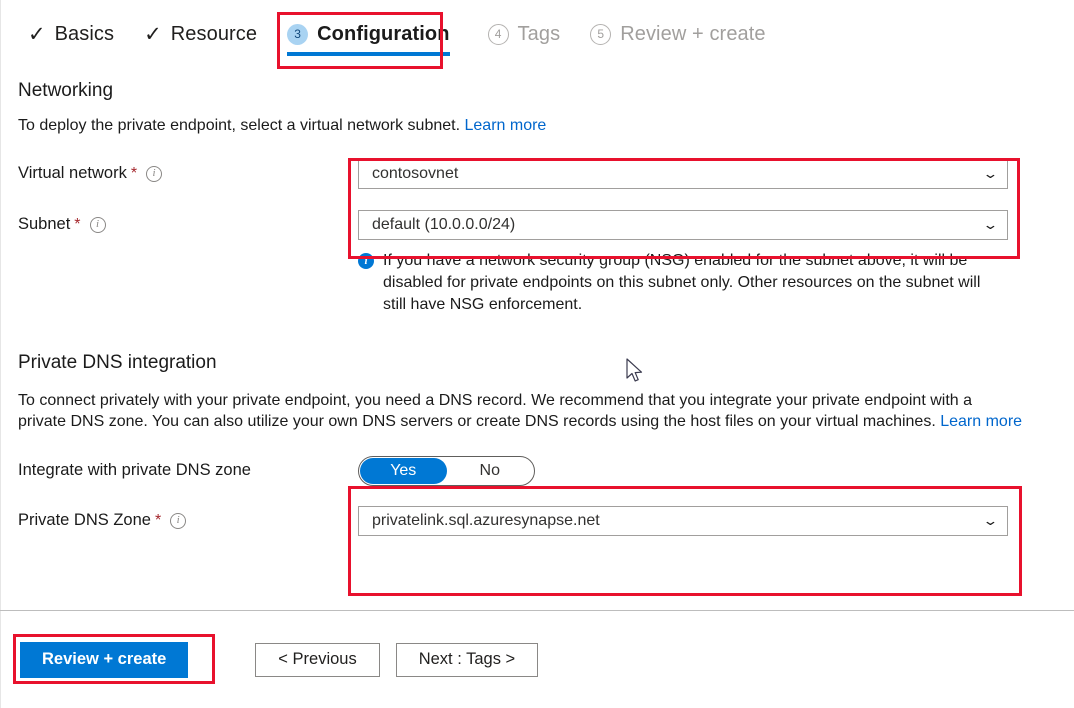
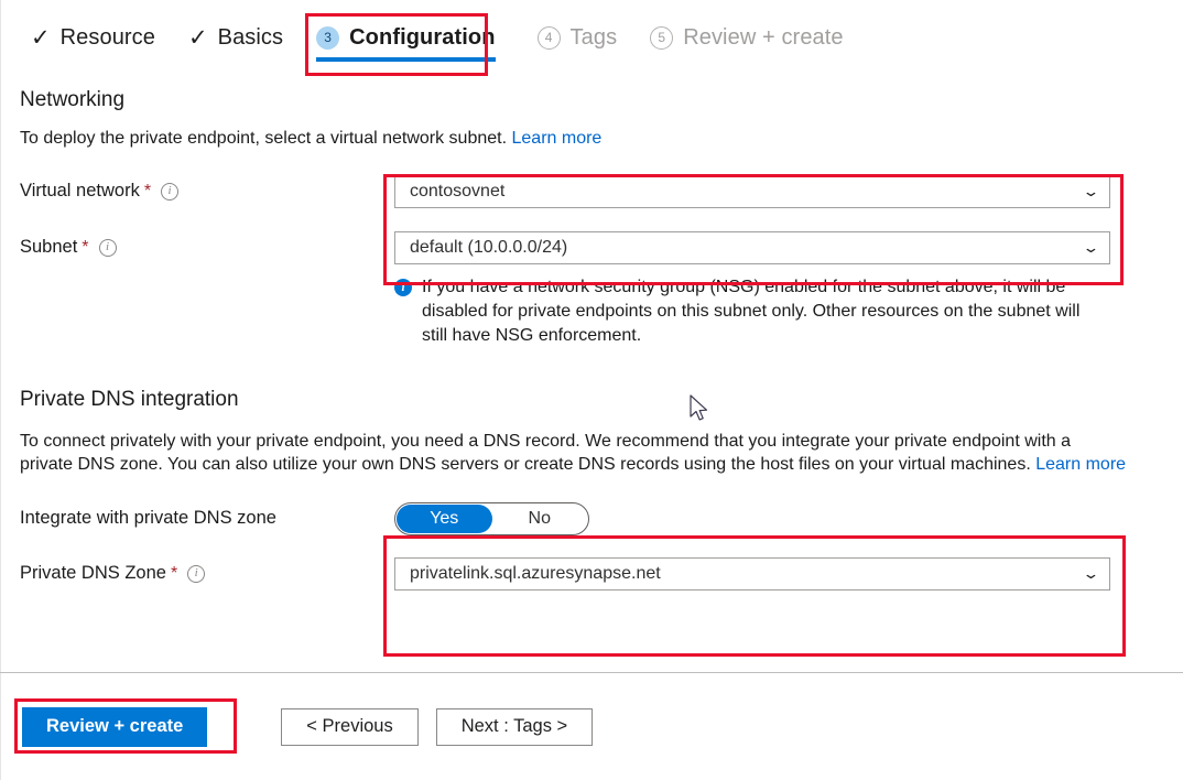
  ✓
- Basics
+ Resource
  ✓
- Resource
+ Basics
  3
  Configuration
  4
  Tags
  5
  Review + create
  Networking
  To deploy the private endpoint, select a virtual network subnet. Learn more
  Virtual network
  *
  i
  contosovnet
  ⌄
  Subnet
  *
  i
  default (10.0.0.0/24)
  ⌄
  i
  If you have a network security group (NSG) enabled for the subnet above, it will be disabled for private endpoints on this subnet only. Other resources on the subnet will still have NSG enforcement.
  Private DNS integration
  To connect privately with your private endpoint, you need a DNS record. We recommend that you integrate your private endpoint with a private DNS zone. You can also utilize your own DNS servers or create DNS records using the host files on your virtual machines. Learn more
  Integrate with private DNS zone
  Yes
  No
  Private DNS Zone
  *
  i
  privatelink.sql.azuresynapse.net
  ⌄
  Review + create
  < Previous
  Next : Tags >
